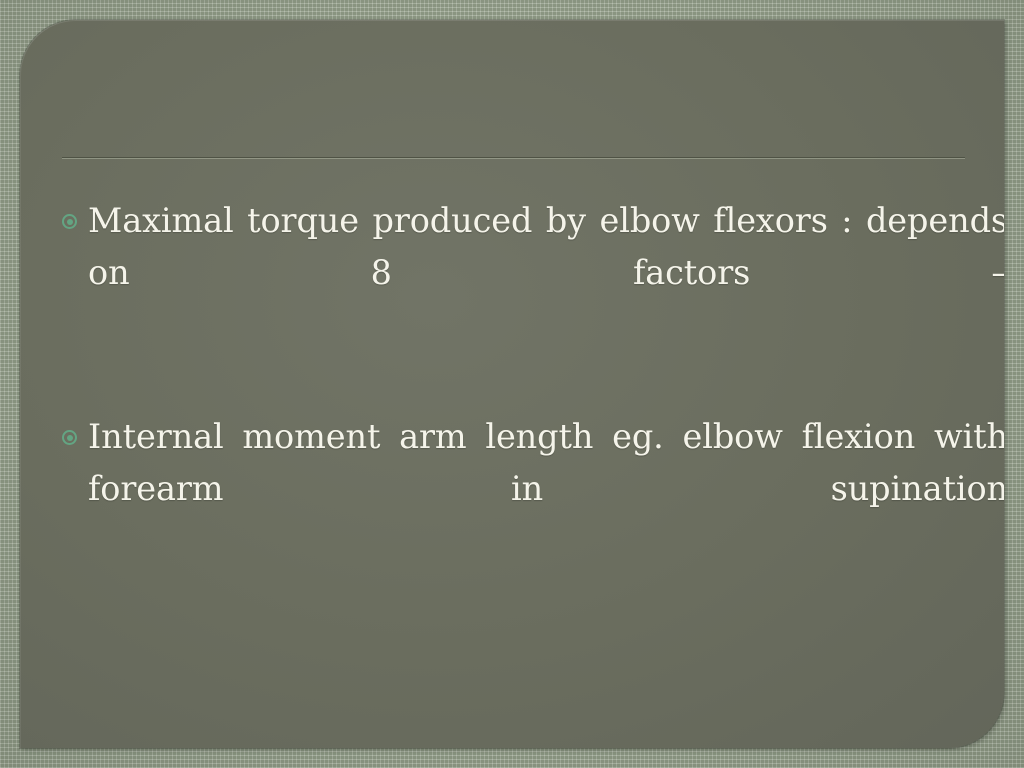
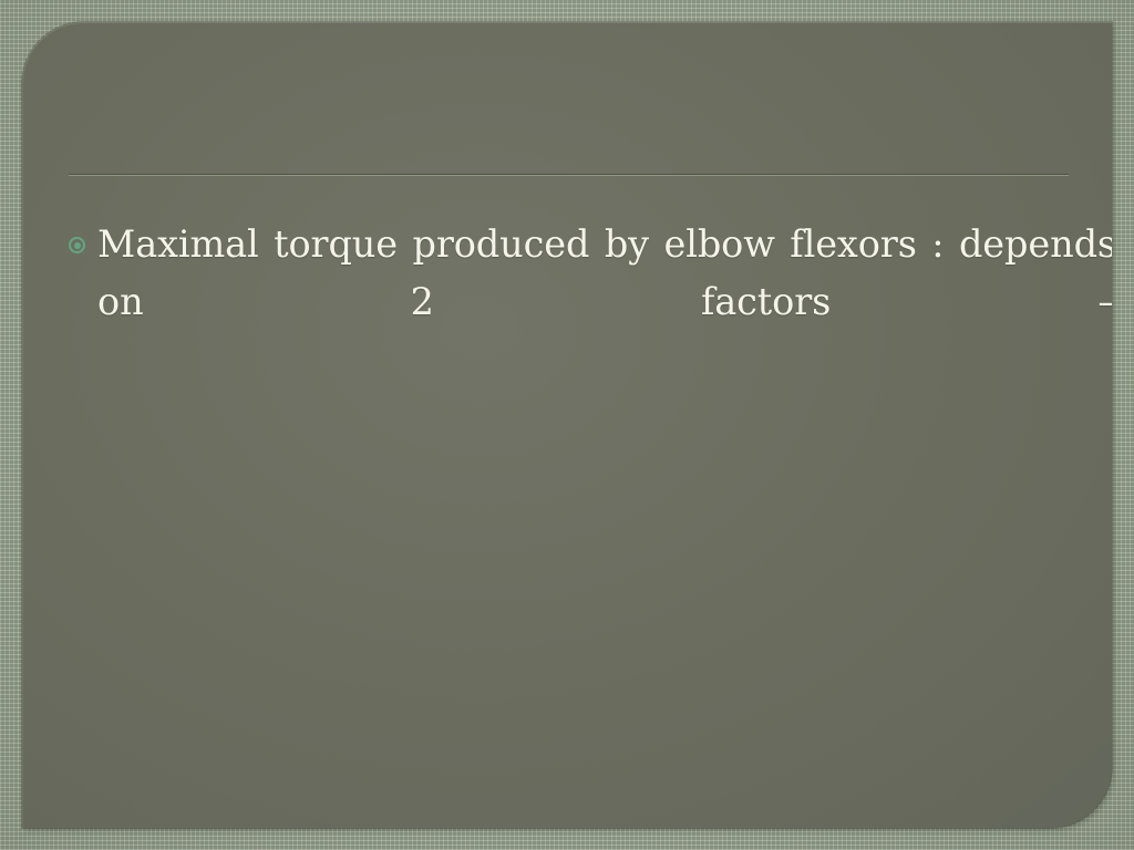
- Maximal torque produced by elbow flexors : depends on 8 factors –
+ Maximal torque produced by elbow flexors : depends on 2 factors –
- Internal moment arm length eg. elbow flexion with forearm in supination
